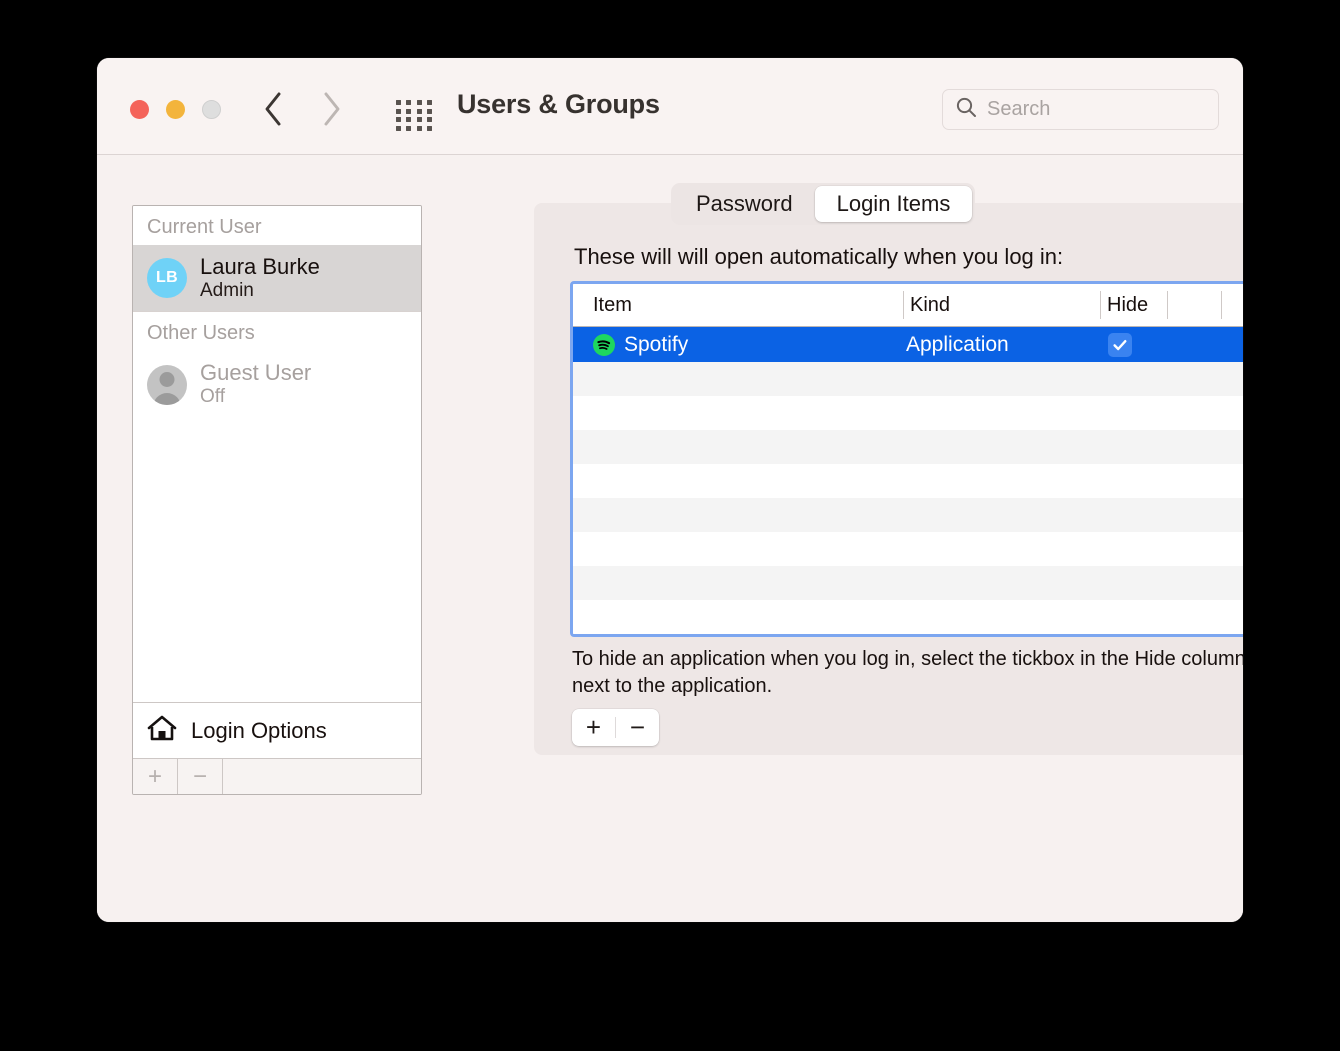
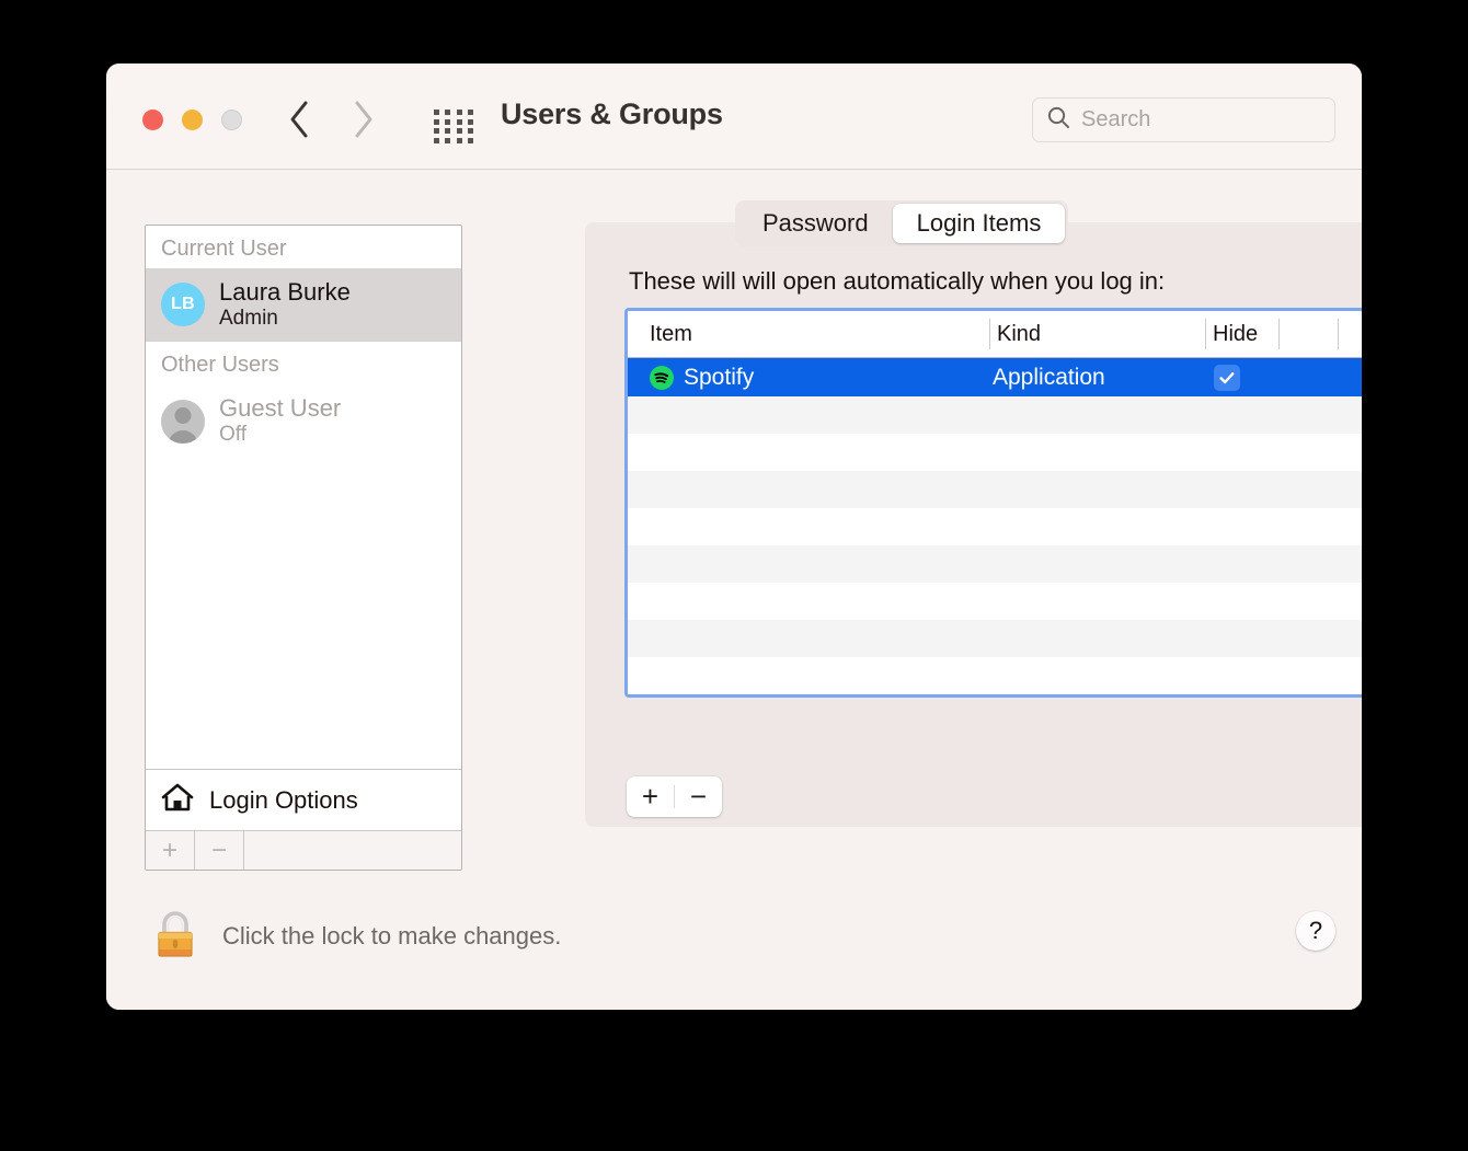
  Users & Groups
  Search
  Current User
  LB
  Laura Burke
  Admin
  Other Users
  Guest User
  Off
  Login Options
  +
  −
  Password
  Login Items
  These will will open automatically when you log in:
  Item
  Kind
  Hide
  Spotify
  Application
- To hide an application when you log in, select the tickbox in the Hide column next to the application.
  +
  −
+ Click the lock to make changes.
+ ?
